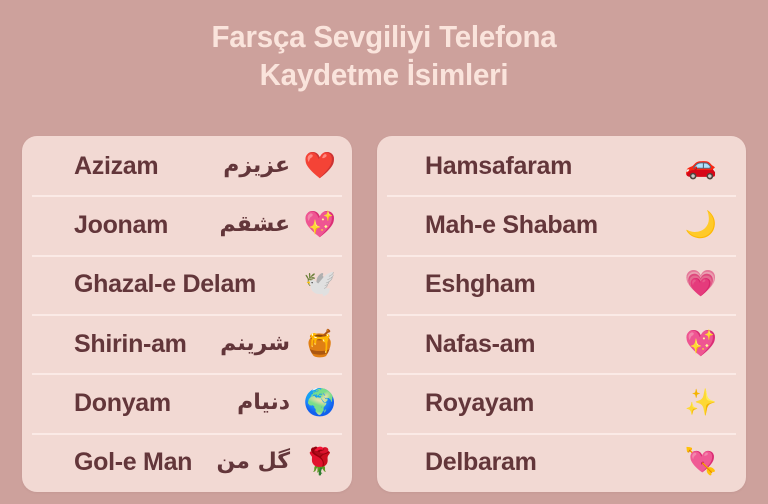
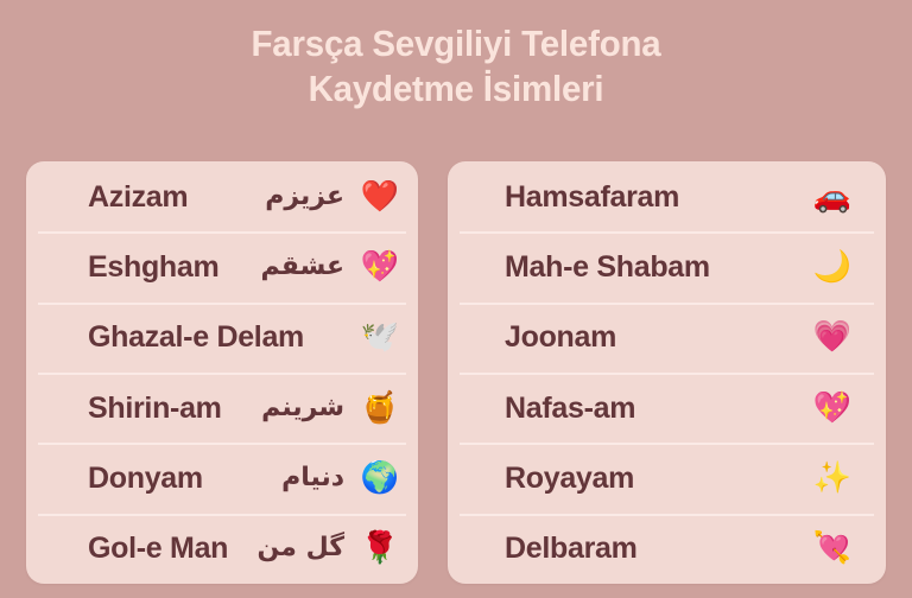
  Farsça Sevgiliyi Telefona
  Kaydetme İsimleri
  Azizam
  عزیزم
  ❤️
- Joonam
+ Eshgham
  عشقم
  💖
  Ghazal-e Delam
  🕊️
  Shirin-am
  شرینم
  🍯
  Donyam
  دنیام
  🌍
  Gol-e Man
  گل من
  🌹
  Hamsafaram
  🚗
  Mah-e Shabam
  🌙
- Eshgham
+ Joonam
  💗
  Nafas-am
  💖
  Royayam
  ✨
  Delbaram
  💘
